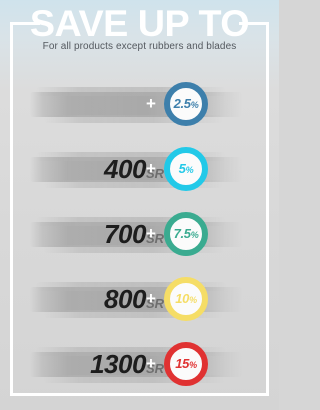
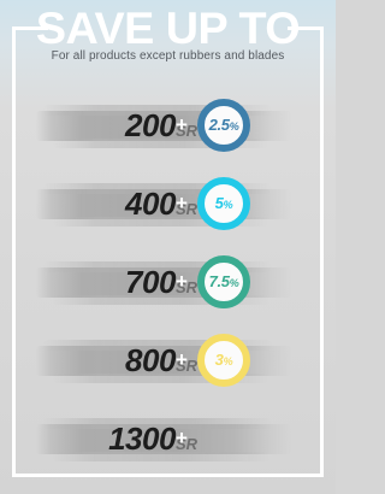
  SAVE UP TO
  For all products except rubbers and blades
+ 200SR
  +
  2.5%
  400SR
  +
  5%
  700SR
  +
  7.5%
  800SR
  +
- 10%
+ 3%
  1300SR
  +
- 15%
